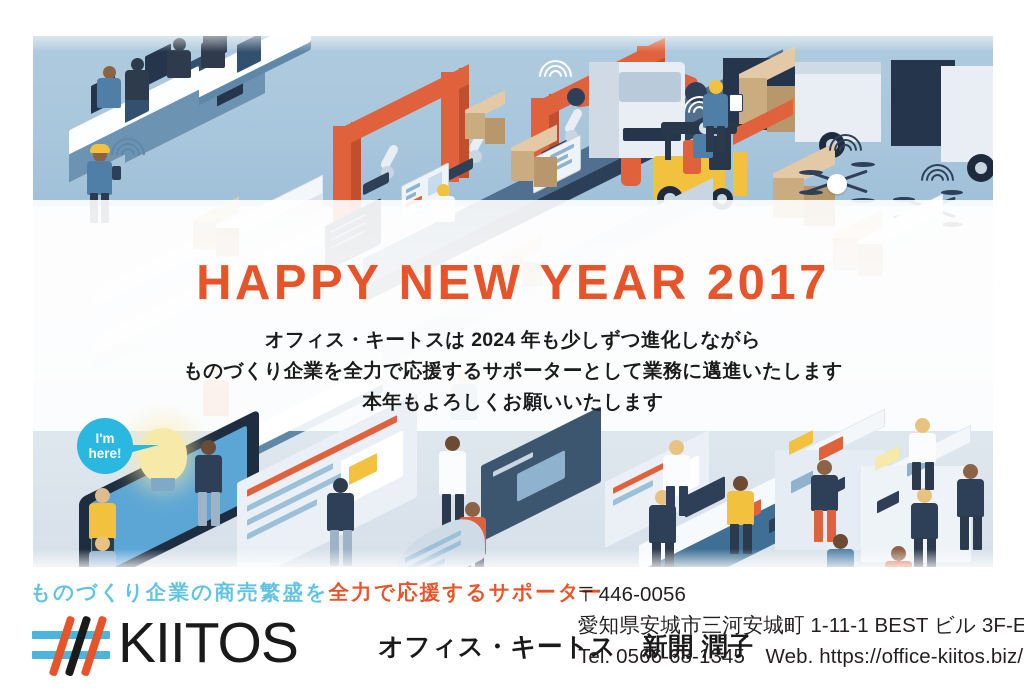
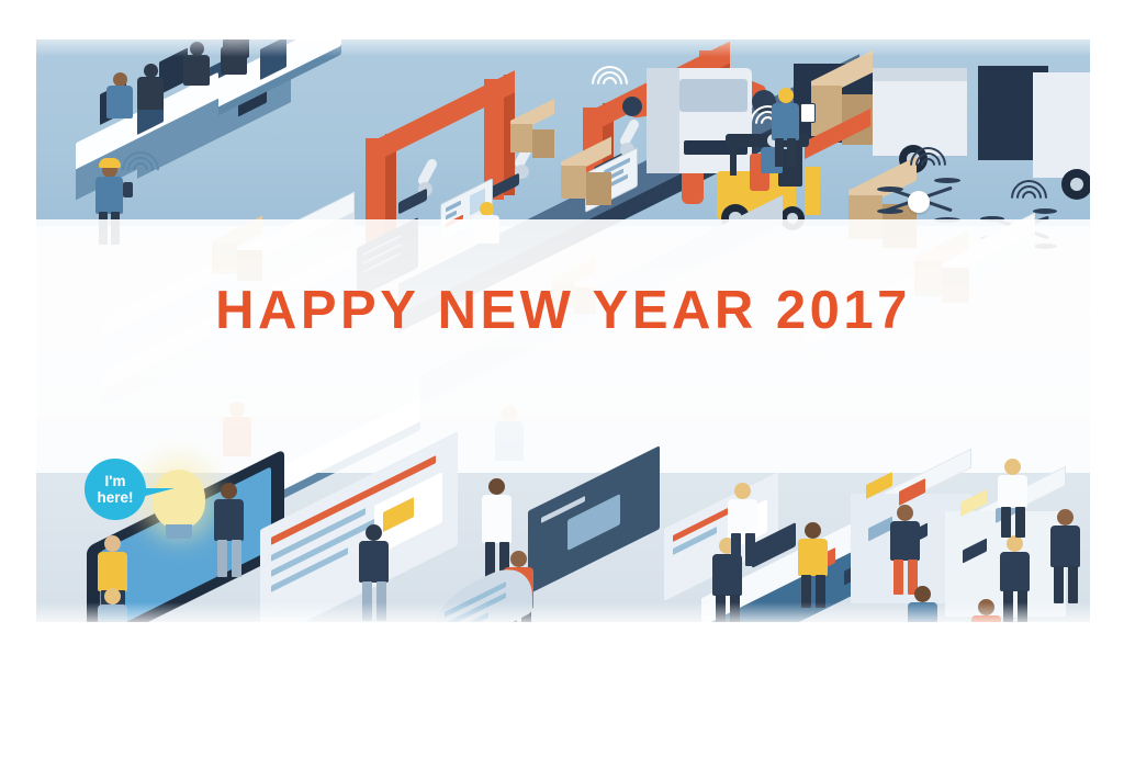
  I'm
  here!
  HAPPY NEW YEAR 2017
- オフィス・キートスは 2024 年も少しずつ進化しながら
- ものづくり企業を全力で応援するサポーターとして業務に邁進いたします
- 本年もよろしくお願いいたします
- ものづくり企業の商売繁盛を全力で応援するサポーター
- KIITOS
- オフィス・キートス 新開 潤子
- 〒446-0056
- 愛知県安城市三河安城町 1-11-1 BEST ビル 3F-E
- Tel. 0566-68-1345 Web. https://office-kiitos.biz/
